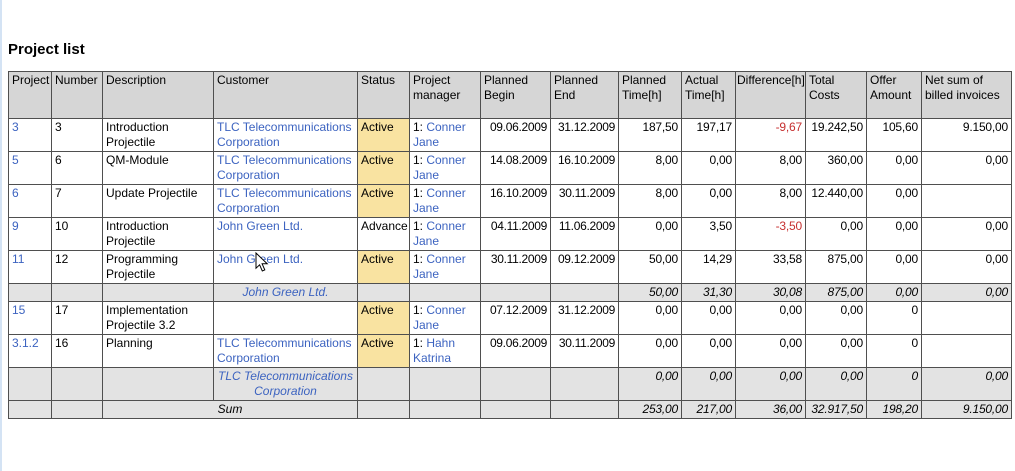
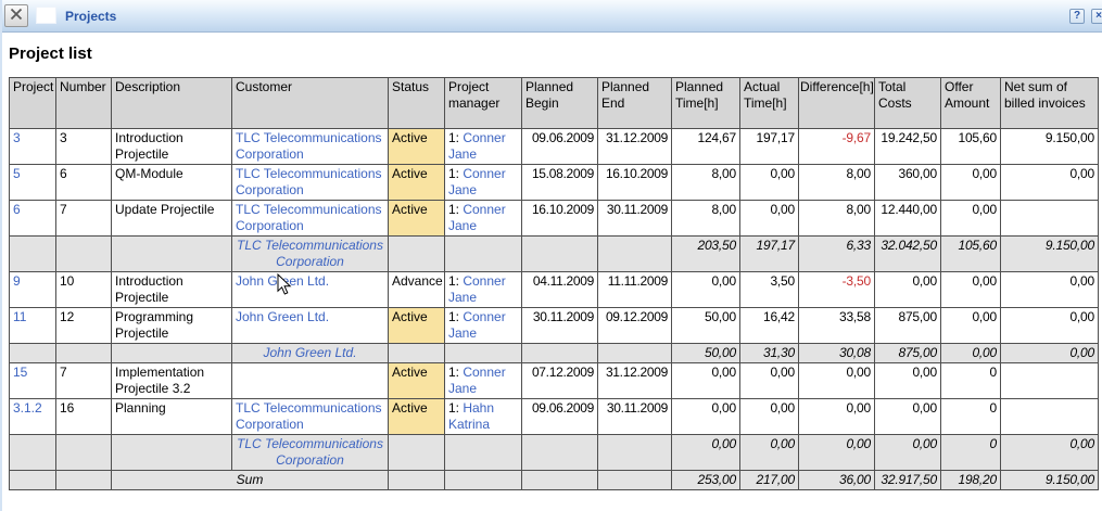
+ Projects
+ ?
+ ×
  Project list
  Project	Number	Description	Customer	Status	Project manager	Planned Begin	Planned End	Planned Time[h]	Actual Time[h]	Difference[h]	Total Costs	Offer Amount	Net sum of billed invoices
- 3	3	Introduction Projectile	TLC Telecommunications Corporation	Active	1: Conner Jane	09.06.2009	31.12.2009	187,50	197,17	-9,67	19.242,50	105,60	9.150,00
+ 3	3	Introduction Projectile	TLC Telecommunications Corporation	Active	1: Conner Jane	09.06.2009	31.12.2009	124,67	197,17	-9,67	19.242,50	105,60	9.150,00
- 5	6	QM-Module	TLC Telecommunications Corporation	Active	1: Conner Jane	14.08.2009	16.10.2009	8,00	0,00	8,00	360,00	0,00	0,00
+ 5	6	QM-Module	TLC Telecommunications Corporation	Active	1: Conner Jane	15.08.2009	16.10.2009	8,00	0,00	8,00	360,00	0,00	0,00
  6	7	Update Projectile	TLC Telecommunications Corporation	Active	1: Conner Jane	16.10.2009	30.11.2009	8,00	0,00	8,00	12.440,00	0,00
+ 			TLC Telecommunications Corporation					203,50	197,17	6,33	32.042,50	105,60	9.150,00
- 9	10	Introduction Projectile	John Green Ltd.	Advance	1: Conner Jane	04.11.2009	11.06.2009	0,00	3,50	-3,50	0,00	0,00	0,00
+ 9	10	Introduction Projectile	John Geen Ltd.	Advance	1: Conner Jane	04.11.2009	11.11.2009	0,00	3,50	-3,50	0,00	0,00	0,00
- 11	12	Programming Projectile	John Geen Ltd.	Active	1: Conner Jane	30.11.2009	09.12.2009	50,00	14,29	33,58	875,00	0,00	0,00
+ 11	12	Programming Projectile	John Green Ltd.	Active	1: Conner Jane	30.11.2009	09.12.2009	50,00	16,42	33,58	875,00	0,00	0,00
  			John Green Ltd.					50,00	31,30	30,08	875,00	0,00	0,00
- 15	17	Implementation Projectile 3.2		Active	1: Conner Jane	07.12.2009	31.12.2009	0,00	0,00	0,00	0,00	0
+ 15	7	Implementation Projectile 3.2		Active	1: Conner Jane	07.12.2009	31.12.2009	0,00	0,00	0,00	0,00	0
  3.1.2	16	Planning	TLC Telecommunications Corporation	Active	1: Hahn Katrina	09.06.2009	30.11.2009	0,00	0,00	0,00	0,00	0
  			TLC Telecommunications Corporation					0,00	0,00	0,00	0,00	0	0,00
  		Sum					253,00	217,00	36,00	32.917,50	198,20	9.150,00
